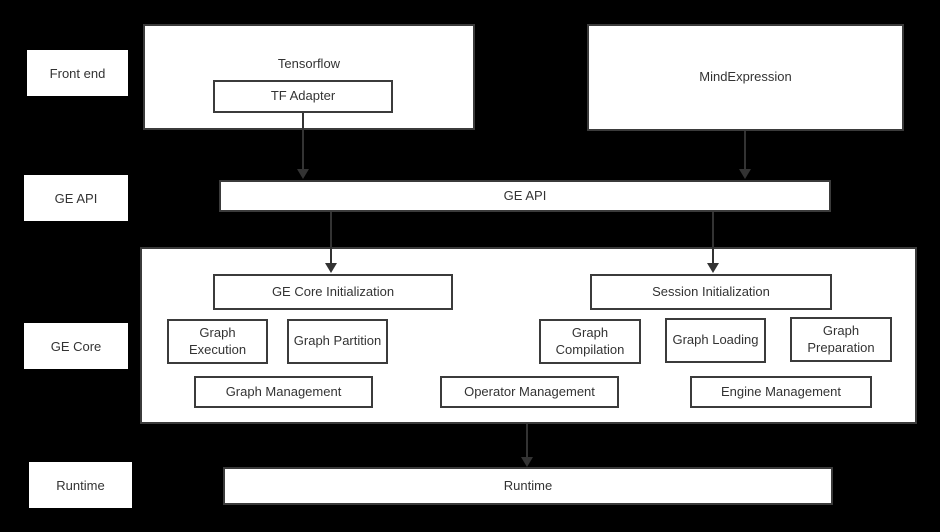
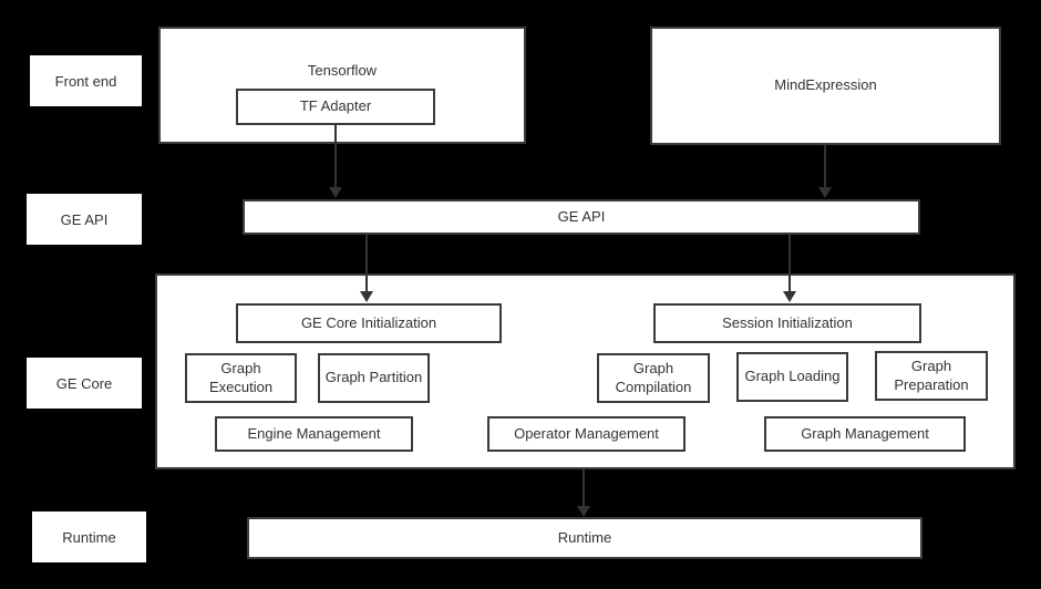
  Front end
  GE API
  GE Core
  Runtime
  Tensorflow
  TF Adapter
  MindExpression
  GE API
  GE Core Initialization
  Session Initialization
  Graph Execution
  Graph Partition
  Graph Compilation
  Graph Loading
  Graph Preparation
- Graph Management
+ Engine Management
  Operator Management
- Engine Management
+ Graph Management
  Runtime
